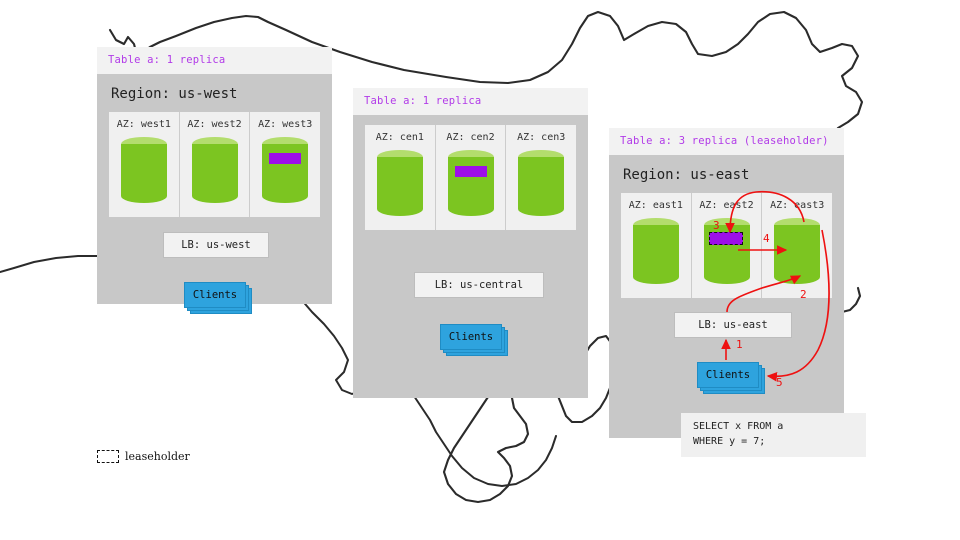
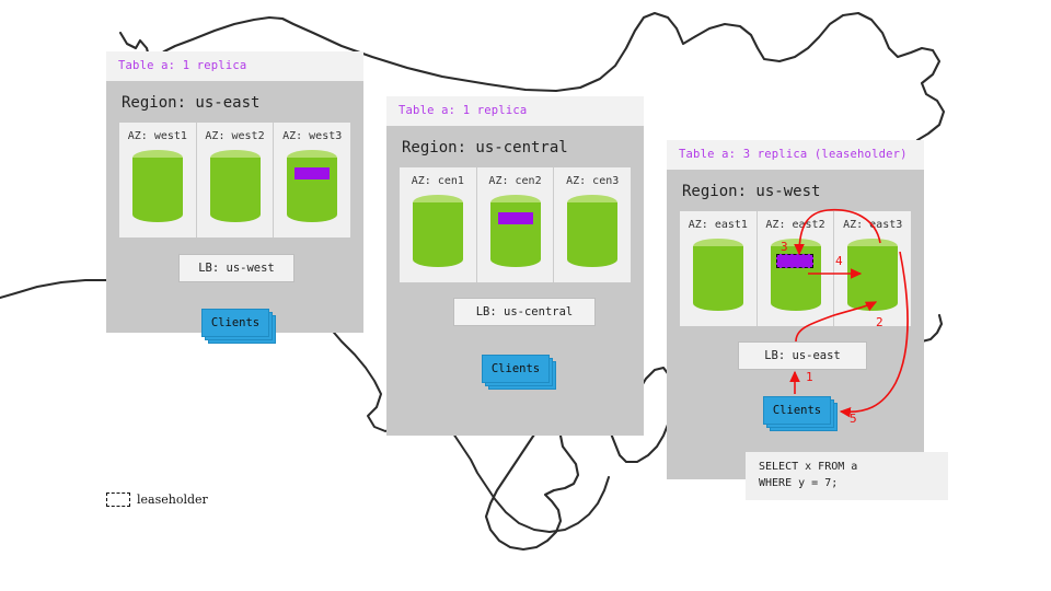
  Table a: 1 replica
- Region: us-west
+ Region: us-east
  AZ: west1
  AZ: west2
  AZ: west3
  LB: us-west
  Clients
  Table a: 1 replica
+ Region: us-central
  AZ: cen1
  AZ: cen2
  AZ: cen3
  LB: us-central
  Clients
  Table a: 3 replica (leaseholder)
- Region: us-east
+ Region: us-west
  AZ: east1
  AZ: east2
  AZ:ast3
  LB: us-east
  Clients
  SELECT x FROM a
  WHERE y = 7;
  leaseholder
  1
  2
  3
  4
  5
